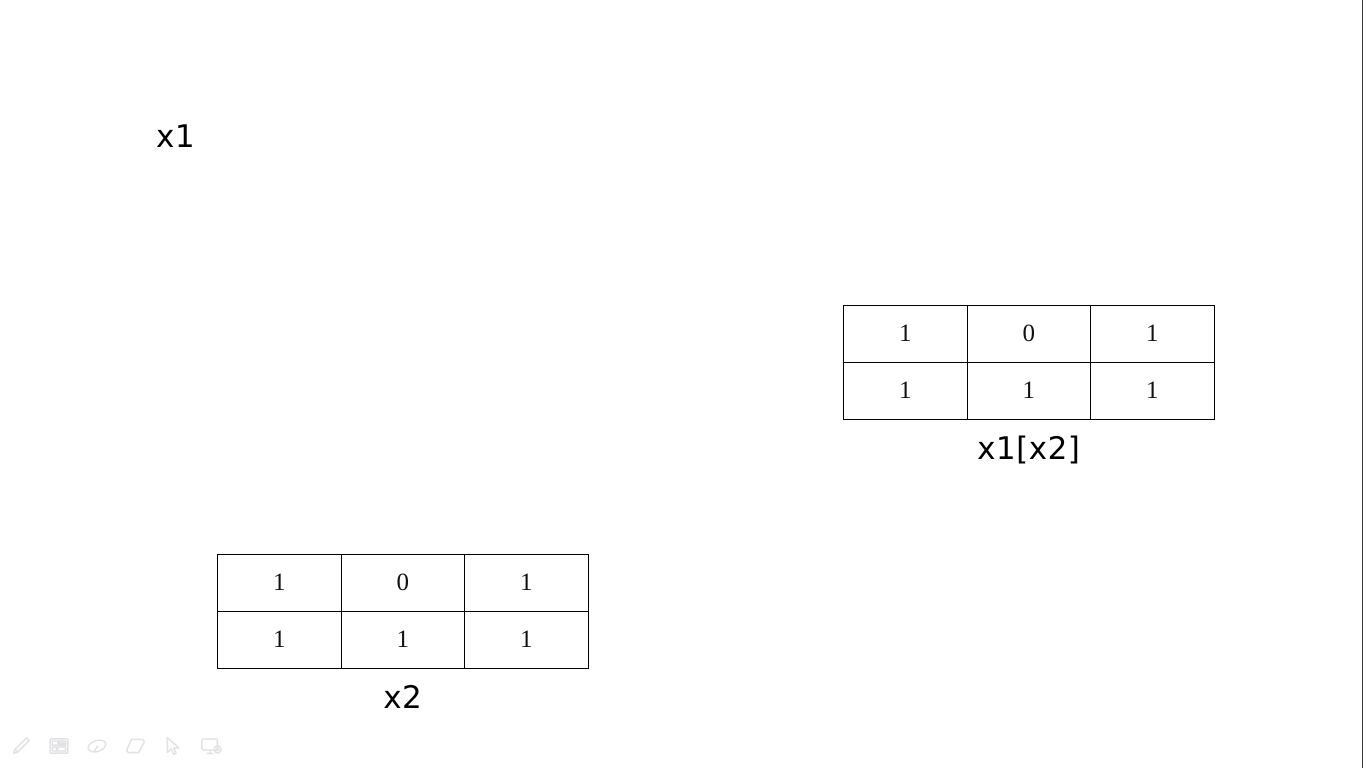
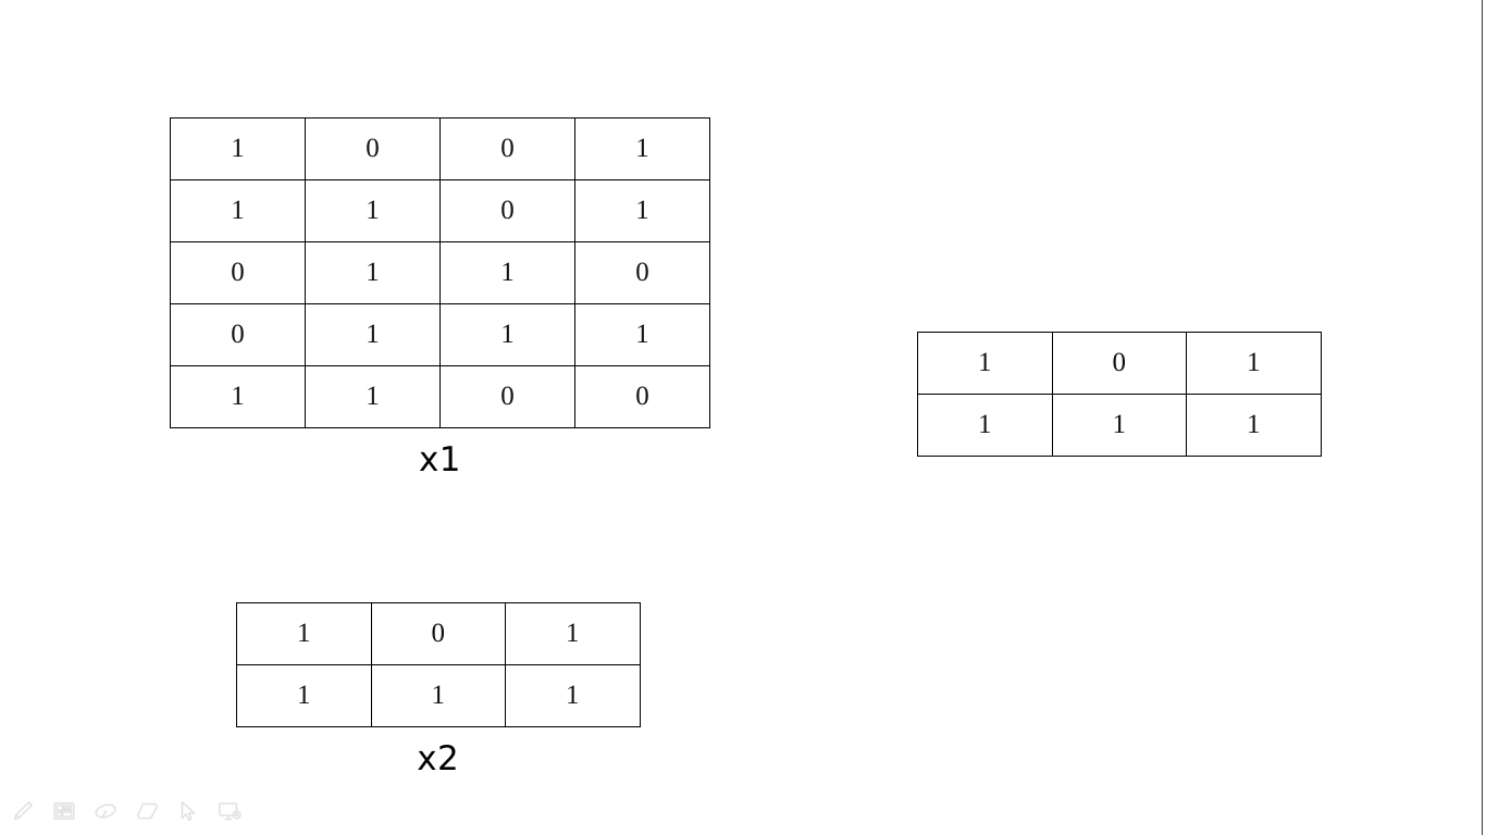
+ 1	0	0	1
+ 1	1	0	1
+ 0	1	1	0
+ 0	1	1	1
+ 1	1	0	0
  x1
  1	0	1
  1	1	1
  x2
  1	0	1
  1	1	1
- x1[x2]
